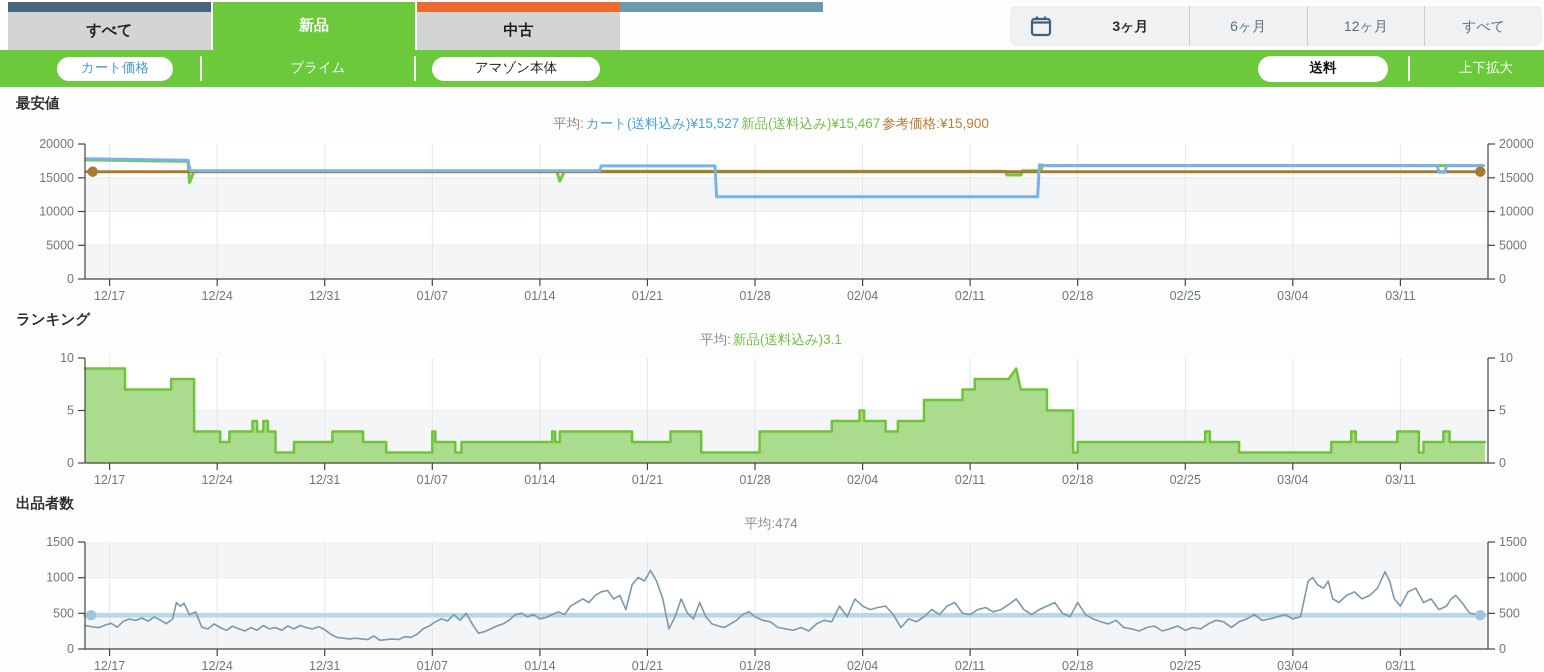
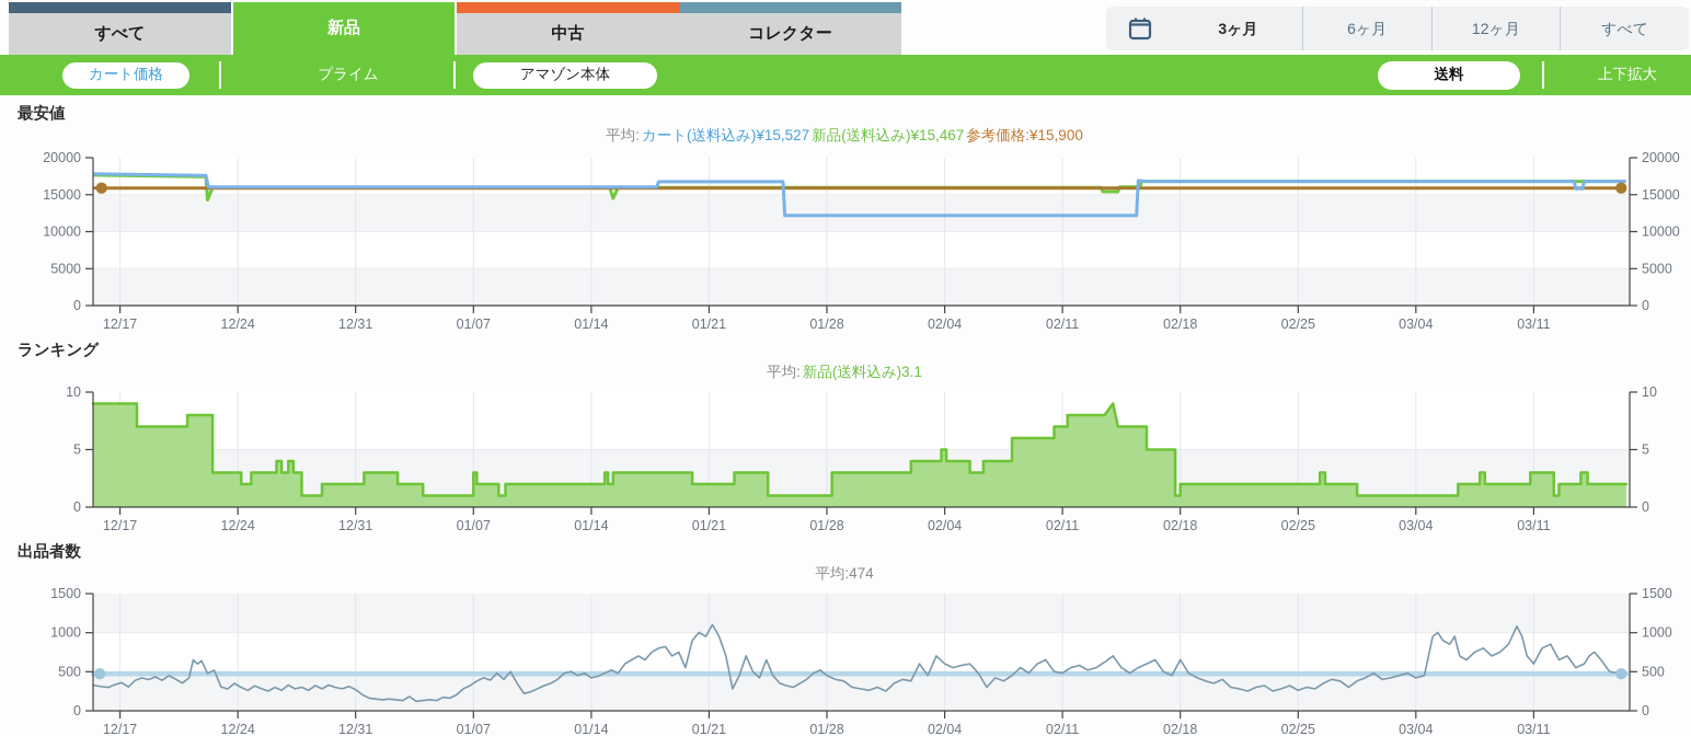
  すべて
  新品
  中古
+ コレクター
  3ヶ月
  6ヶ月
  12ヶ月
  すべて
  カート価格
  プライム
  アマゾン本体
  送料
  上下拡大
  最安値
  平均: カート(送料込み)¥15,527 新品(送料込み)¥15,467 参考価格:¥15,900
  0
  0
  5000
  5000
  10000
  10000
  15000
  15000
  20000
  20000
  12/17
  12/24
  12/31
  01/07
  01/14
  01/21
  01/28
  02/04
  02/11
  02/18
  02/25
  03/04
  03/11
  ランキング
  平均: 新品(送料込み)3.1
  0
  0
  5
  5
  10
  10
  12/17
  12/24
  12/31
  01/07
  01/14
  01/21
  01/28
  02/04
  02/11
  02/18
  02/25
  03/04
  03/11
  出品者数
  平均:474
  0
  0
  500
  500
  1000
  1000
  1500
  1500
  12/17
  12/24
  12/31
  01/07
  01/14
  01/21
  01/28
  02/04
  02/11
  02/18
  02/25
  03/04
  03/11
